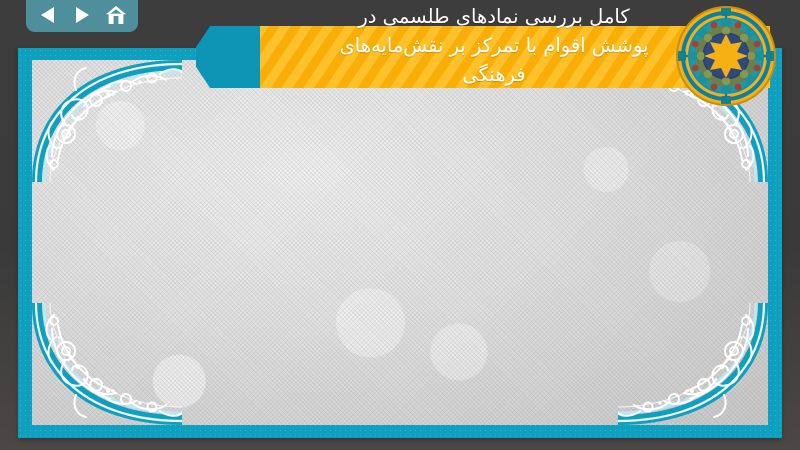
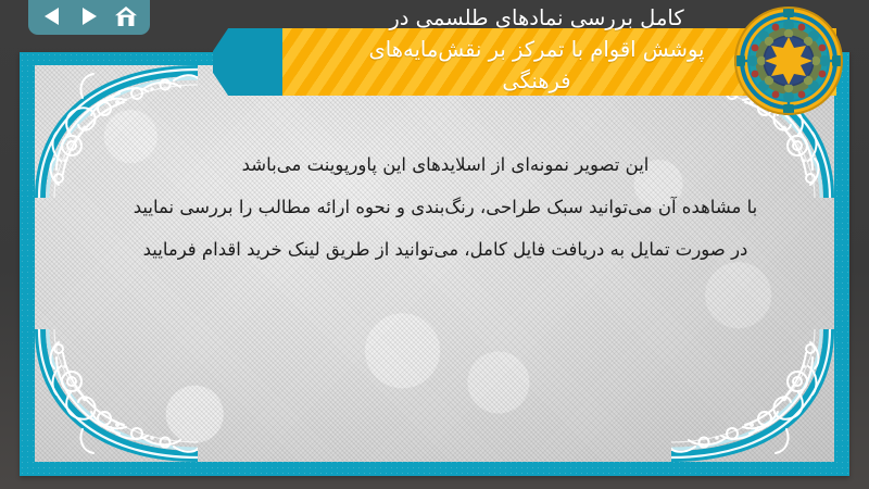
+ این تصویر نمونه‌ای از اسلایدهای این پاورپوینت می‌باشد
+ با مشاهده آن میتوانید سبک طراحی، رنگ‌بندی و نحوه ارائه مطالب را بررسی نمایید
+ در صورت تمایل به دریافت فایل کامل، می‌توانید از طریق لینک خرید اقدام فرمایید
  کامل بررسی نمادهای طلسمی در
  پوشش اقوام با تمرکز بر نقش‌مایه‌های
  فرهنگی
